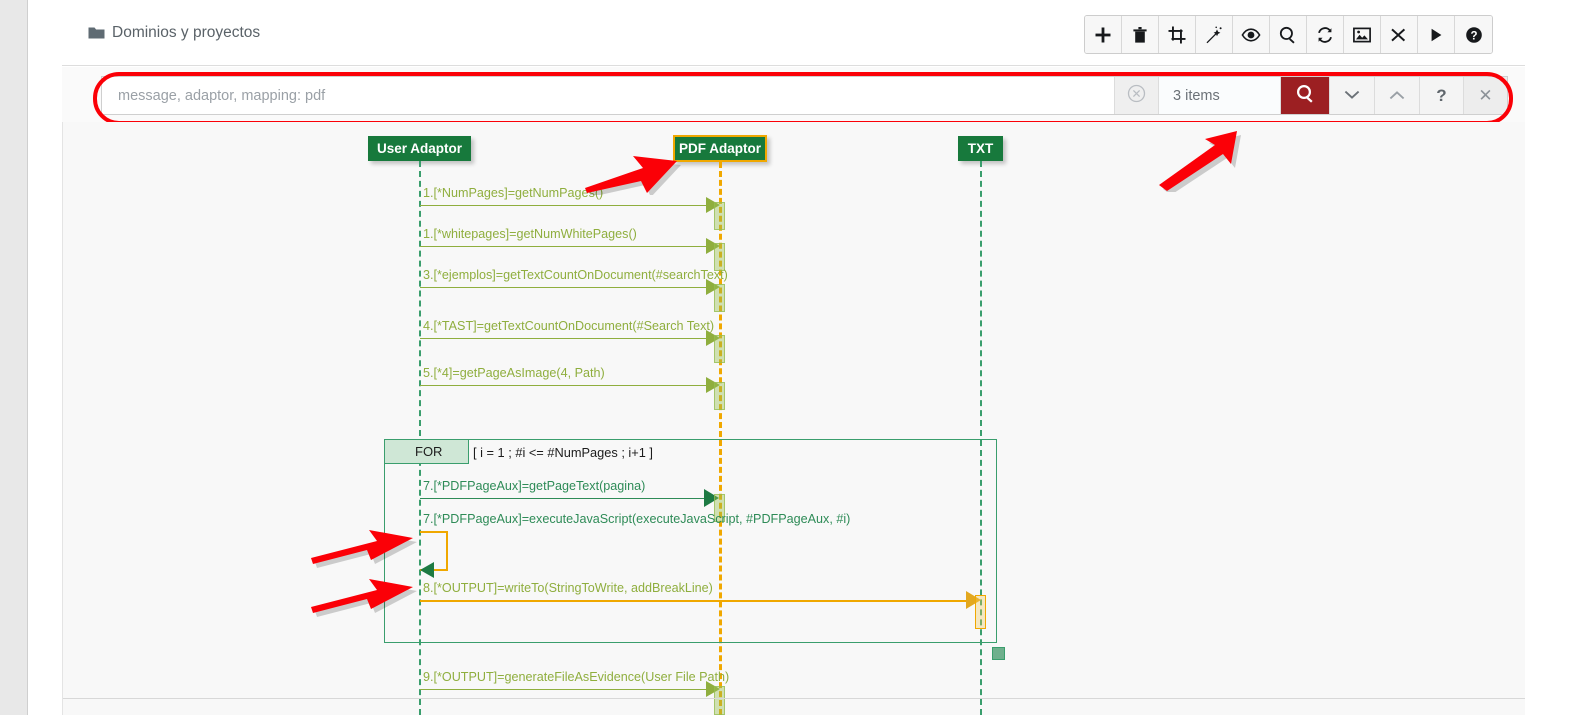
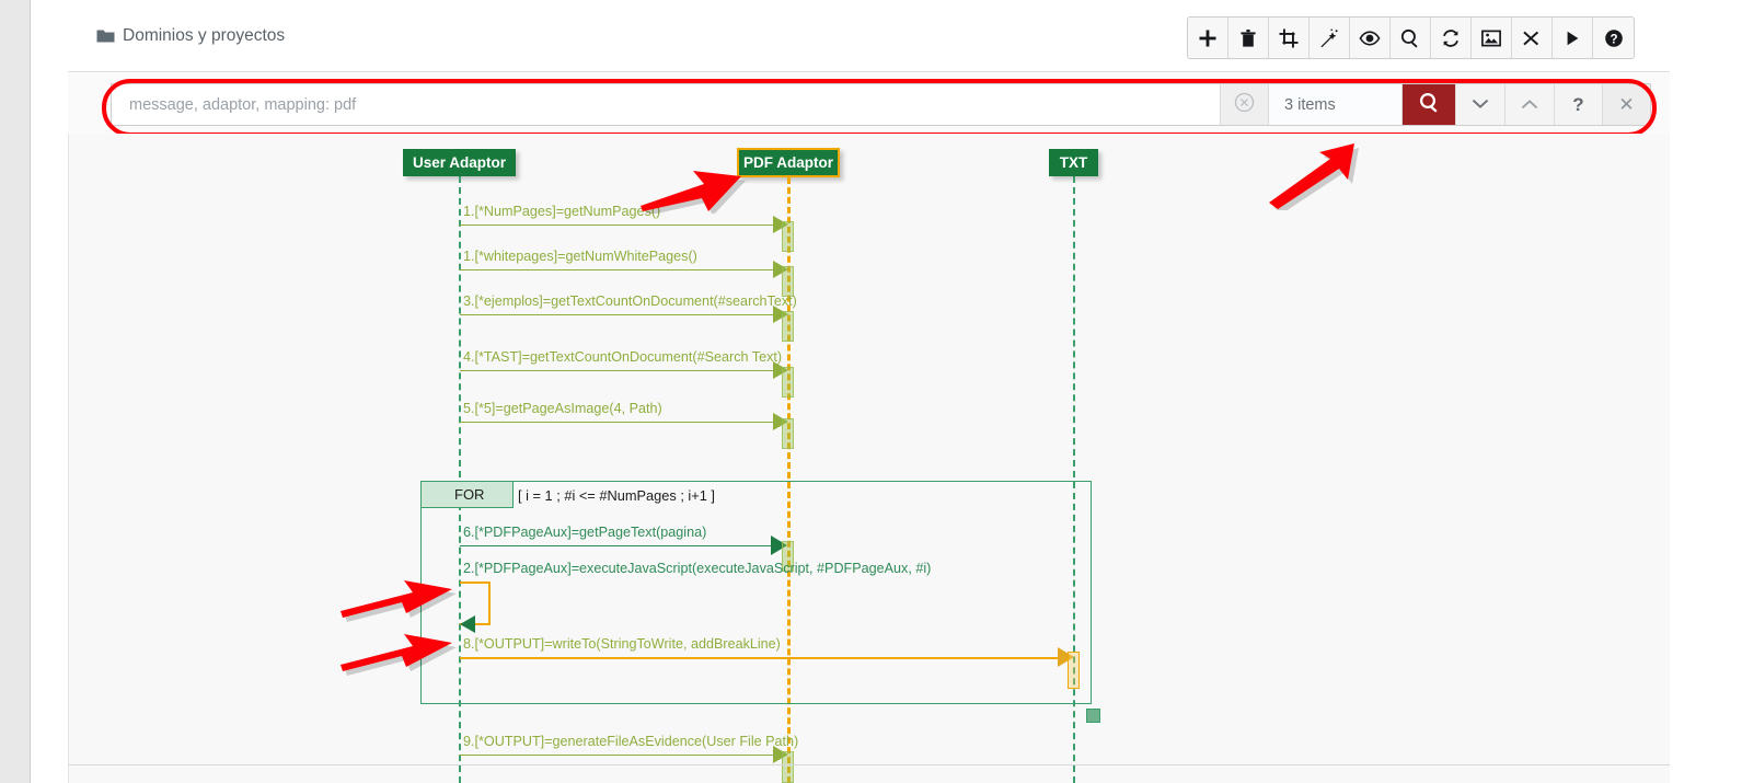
  Dominios y proyectos
  ?
  message, adaptor, mapping: pdf
  3 items
  ?
  ✕
  User Adaptor
  PDF Adaptor
  TXT
  1.[*NumPages]=getNumPages()
  1.[*whitepages]=getNumWhitePages()
  3.[*ejemplos]=getTextCountOnDocument(#searchText)
  4.[*TAST]=getTextCountOnDocument(#Search Text)
- 5.[*4]=getPageAsImage(4, Path)
+ 5.[*5]=getPageAsImage(4, Path)
  FOR
  [ i = 1 ; #i <= #NumPages ; i+1 ]
- 7.[*PDFPageAux]=getPageText(pagina)
+ 6.[*PDFPageAux]=getPageText(pagina)
- 7.[*PDFPageAux]=executeJavaScript(executeJavaScript, #PDFPageAux, #i)
+ 2.[*PDFPageAux]=executeJavaScript(executeJavaScript, #PDFPageAux, #i)
  8.[*OUTPUT]=writeTo(StringToWrite, addBreakLine)
  9.[*OUTPUT]=generateFileAsEvidence(User File Path)
